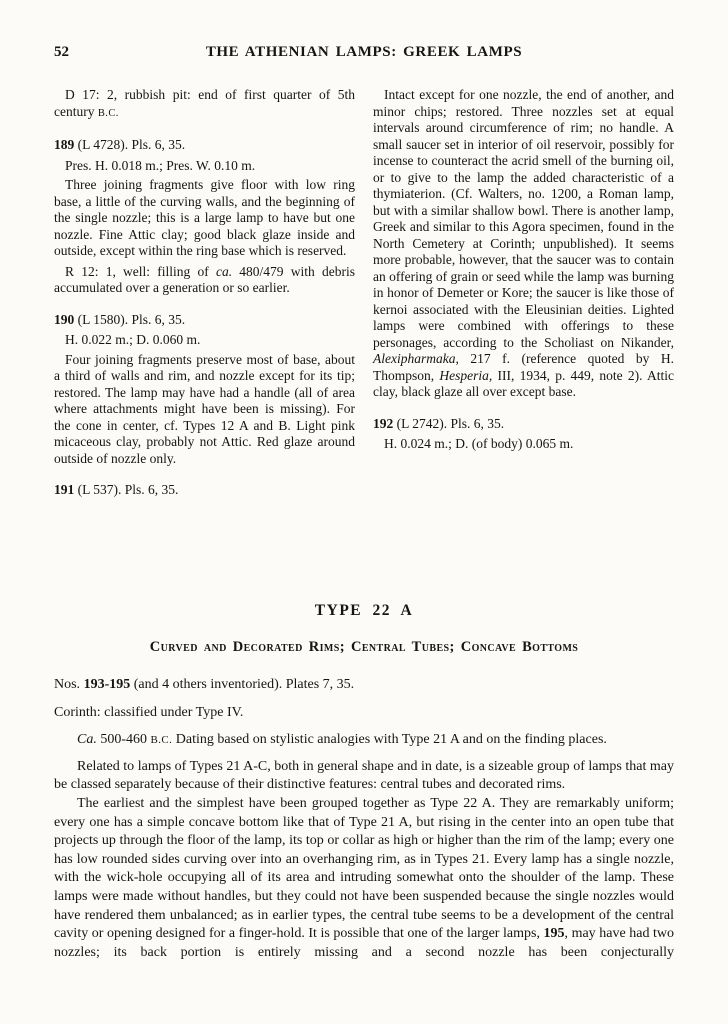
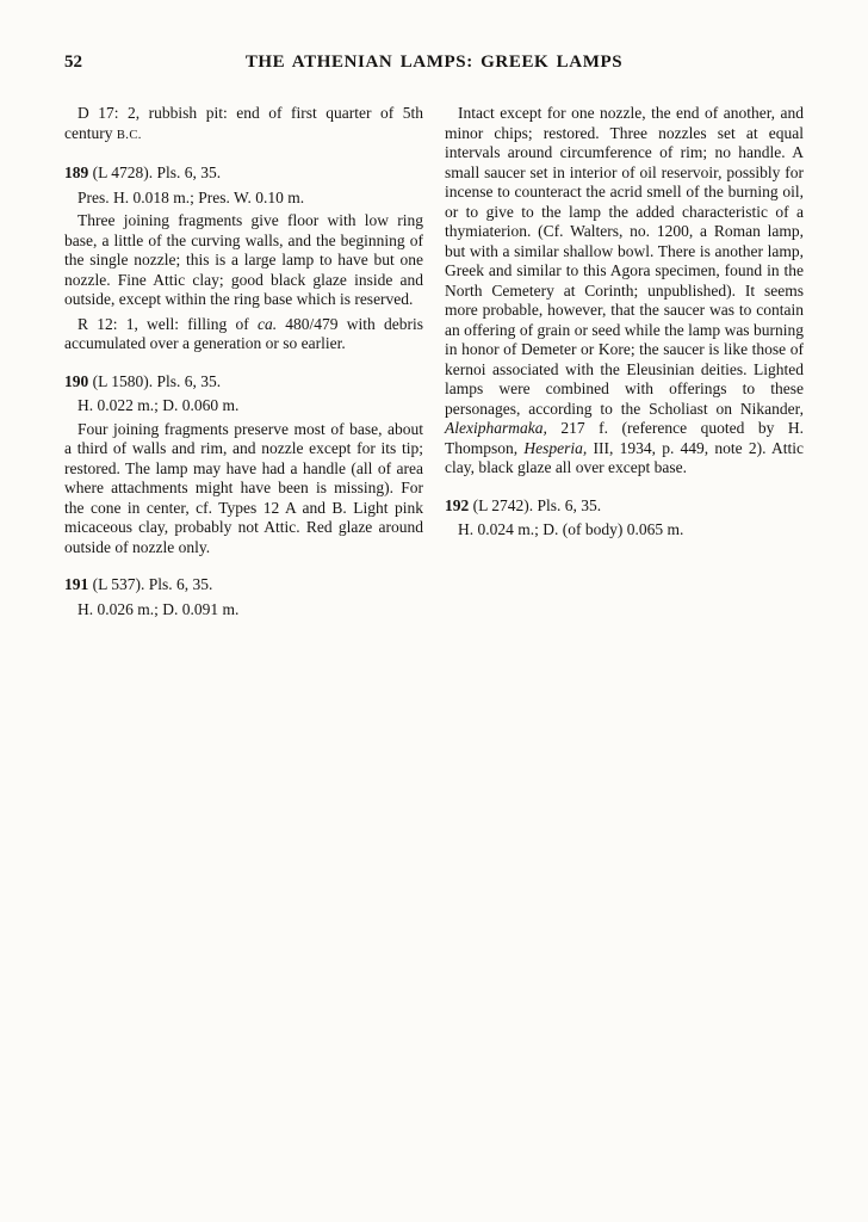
  52
  THE ATHENIAN LAMPS: GREEK LAMPS
  D 17: 2, rubbish pit: end of first quarter of 5th century B.C.
  189 (L 4728). Pls. 6, 35.
  Pres. H. 0.018 m.; Pres. W. 0.10 m.
  Three joining fragments give floor with low ring base, a little of the curving walls, and the beginning of the single nozzle; this is a large lamp to have but one nozzle. Fine Attic clay; good black glaze inside and outside, except within the ring base which is reserved.
  R 12: 1, well: filling of ca. 480/479 with debris accumulated over a generation or so earlier.
  190 (L 1580). Pls. 6, 35.
  H. 0.022 m.; D. 0.060 m.
  Four joining fragments preserve most of base, about a third of walls and rim, and nozzle except for its tip; restored. The lamp may have had a handle (all of area where attachments might have been is missing). For the cone in center, cf. Types 12 A and B. Light pink micaceous clay, probably not Attic. Red glaze around outside of nozzle only.
  191 (L 537). Pls. 6, 35.
+ H. 0.026 m.; D. 0.091 m.
  Intact except for one nozzle, the end of another, and minor chips; restored. Three nozzles set at equal intervals around circumference of rim; no handle. A small saucer set in interior of oil reservoir, possibly for incense to counteract the acrid smell of the burning oil, or to give to the lamp the added characteristic of a thymiaterion. (Cf. Walters, no. 1200, a Roman lamp, but with a similar shallow bowl. There is another lamp, Greek and similar to this Agora specimen, found in the North Cemetery at Corinth; unpublished). It seems more probable, however, that the saucer was to contain an offering of grain or seed while the lamp was burning in honor of Demeter or Kore; the saucer is like those of kernoi associated with the Eleusinian deities. Lighted lamps were combined with offerings to these personages, according to the Scholiast on Nikander, Alexipharmaka, 217 f. (reference quoted by H. Thompson, Hesperia, III, 1934, p. 449, note 2). Attic clay, black glaze all over except base.
  192 (L 2742). Pls. 6, 35.
  H. 0.024 m.; D. (of body) 0.065 m.
- TYPE 22 A
- Curved and Decorated Rims; Central Tubes; Concave Bottoms
- Nos. 193-195 (and 4 others inventoried). Plates 7, 35.
- Corinth: classified under Type IV.
- Ca. 500-460 B.C. Dating based on stylistic analogies with Type 21 A and on the finding places.
- Related to lamps of Types 21 A-C, both in general shape and in date, is a sizeable group of lamps that may be classed separately because of their distinctive features: central tubes and decorated rims.
- The earliest and the simplest have been grouped together as Type 22 A. They are remarkably uniform; every one has a simple concave bottom like that of Type 21 A, but rising in the center into an open tube that projects up through the floor of the lamp, its top or collar as high or higher than the rim of the lamp; every one has low rounded sides curving over into an overhanging rim, as in Types 21. Every lamp has a single nozzle, with the wick-hole occupying all of its area and intruding somewhat onto the shoulder of the lamp. These lamps were made without handles, but they could not have been suspended because the single nozzles would have rendered them unbalanced; as in earlier types, the central tube seems to be a development of the central cavity or opening designed for a finger-hold. It is possible that one of the larger lamps, 195, may have had two nozzles; its back portion is entirely missing and a second nozzle has been conjecturally
